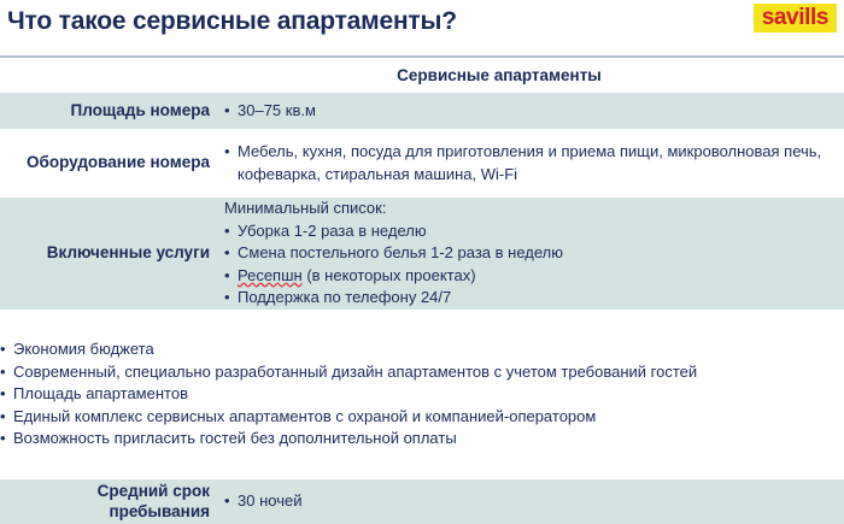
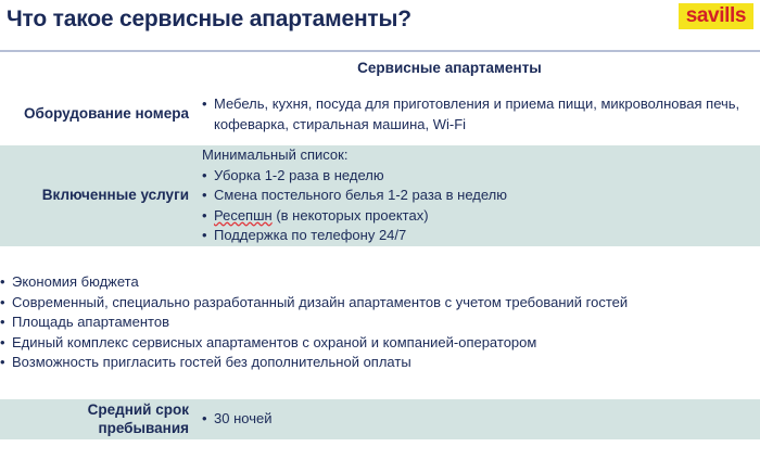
  Что такое сервисные апартаменты?
  savills
  Сервисные апартаменты
- Площадь номера
- 30–75 кв.м
  Оборудование номера
  Мебель, кухня, посуда для приготовления и приема пищи, микроволновая печь, кофеварка, стиральная машина, Wi-Fi
  Включенные услуги
  Минимальный список:
  Уборка 1-2 раза в неделю
  Смена постельного белья 1-2 раза в неделю
  Ресепшн (в некоторых проектах)
  Поддержка по телефону 24/7
  Экономия бюджета
  Современный, специально разработанный дизайн апартаментов с учетом требований гостей
  Площадь апартаментов
  Единый комплекс сервисных апартаментов с охраной и компанией-оператором
  Возможность пригласить гостей без дополнительной оплаты
  Средний срок пребывания
  30 ночей
